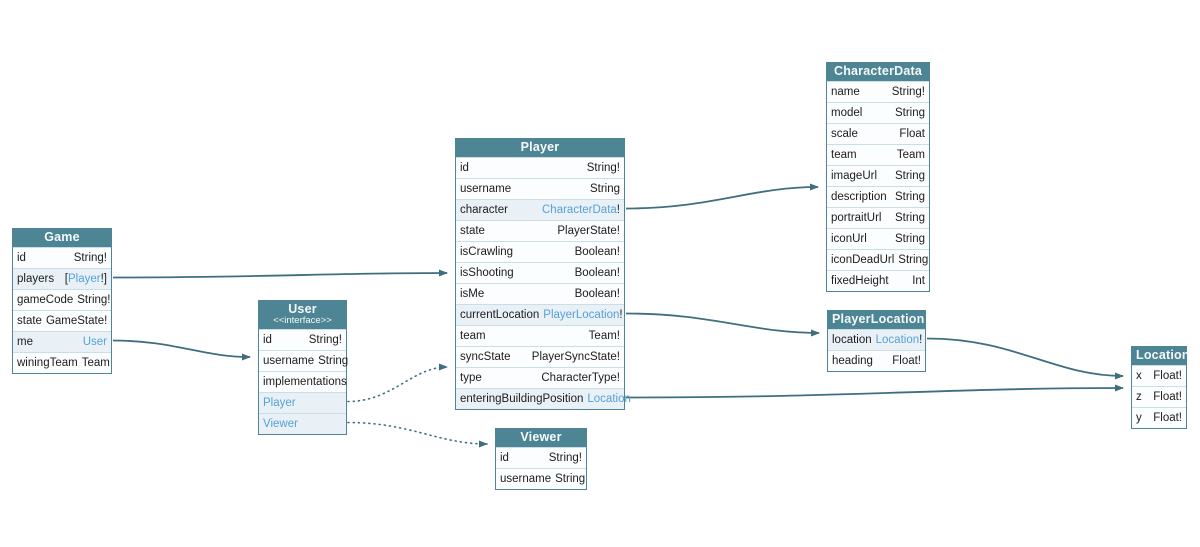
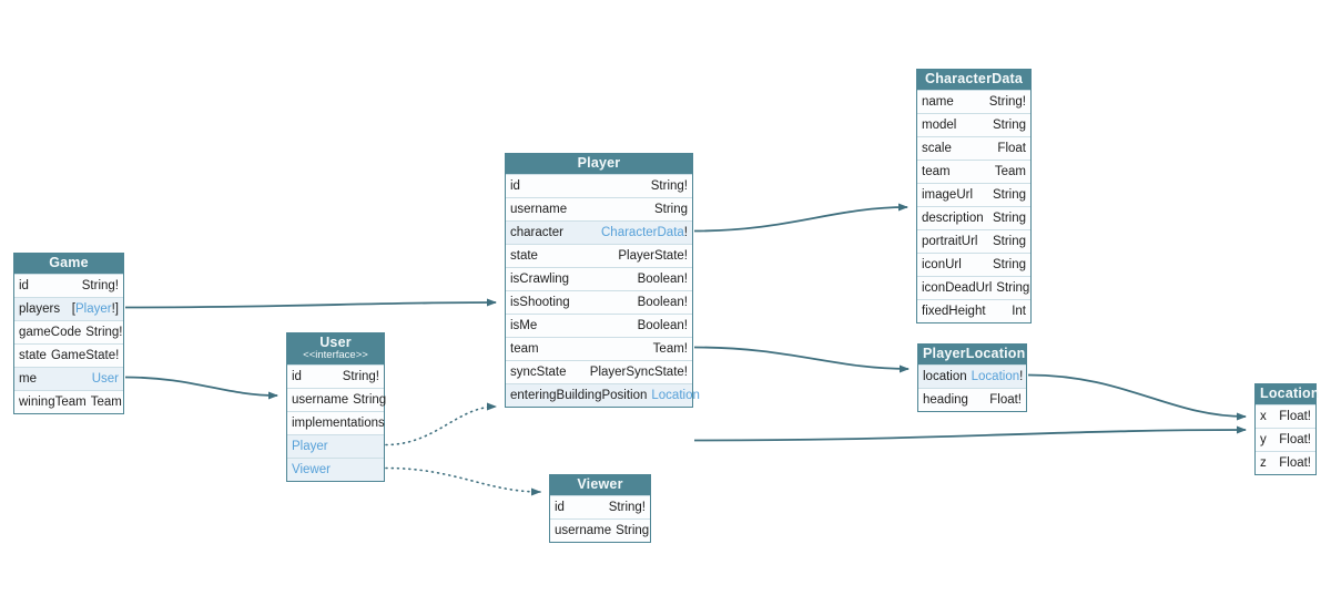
  Game
  id
  String!
  players
  [Player!]
  gameCode
  String!
  state
  GameState!
  me
  User
  winingTeam
  Team
  User
  <<interface>>
  id
  String!
  username
  String
  implementations
  Player
  Viewer
  Player
  id
  String!
  username
  String
  character
  CharacterData!
  state
  PlayerState!
  isCrawling
  Boolean!
  isShooting
  Boolean!
  isMe
  Boolean!
- currentLocation
- PlayerLocation!
  team
  Team!
  syncState
  PlayerSyncState!
- type
- CharacterType!
  enteringBuildingPosition
  Location
  Viewer
  id
  String!
  username
  String
  CharacterData
  name
  String!
  model
  String
  scale
  Float
  team
  Team
  imageUrl
  String
  description
  String
  portraitUrl
  String
  iconUrl
  String
  iconDeadUrl
  String
  fixedHeight
  Int
  PlayerLocation
  location
  Location!
  heading
  Float!
  Location
  x
  Float!
- z
+ y
  Float!
- y
+ z
  Float!
